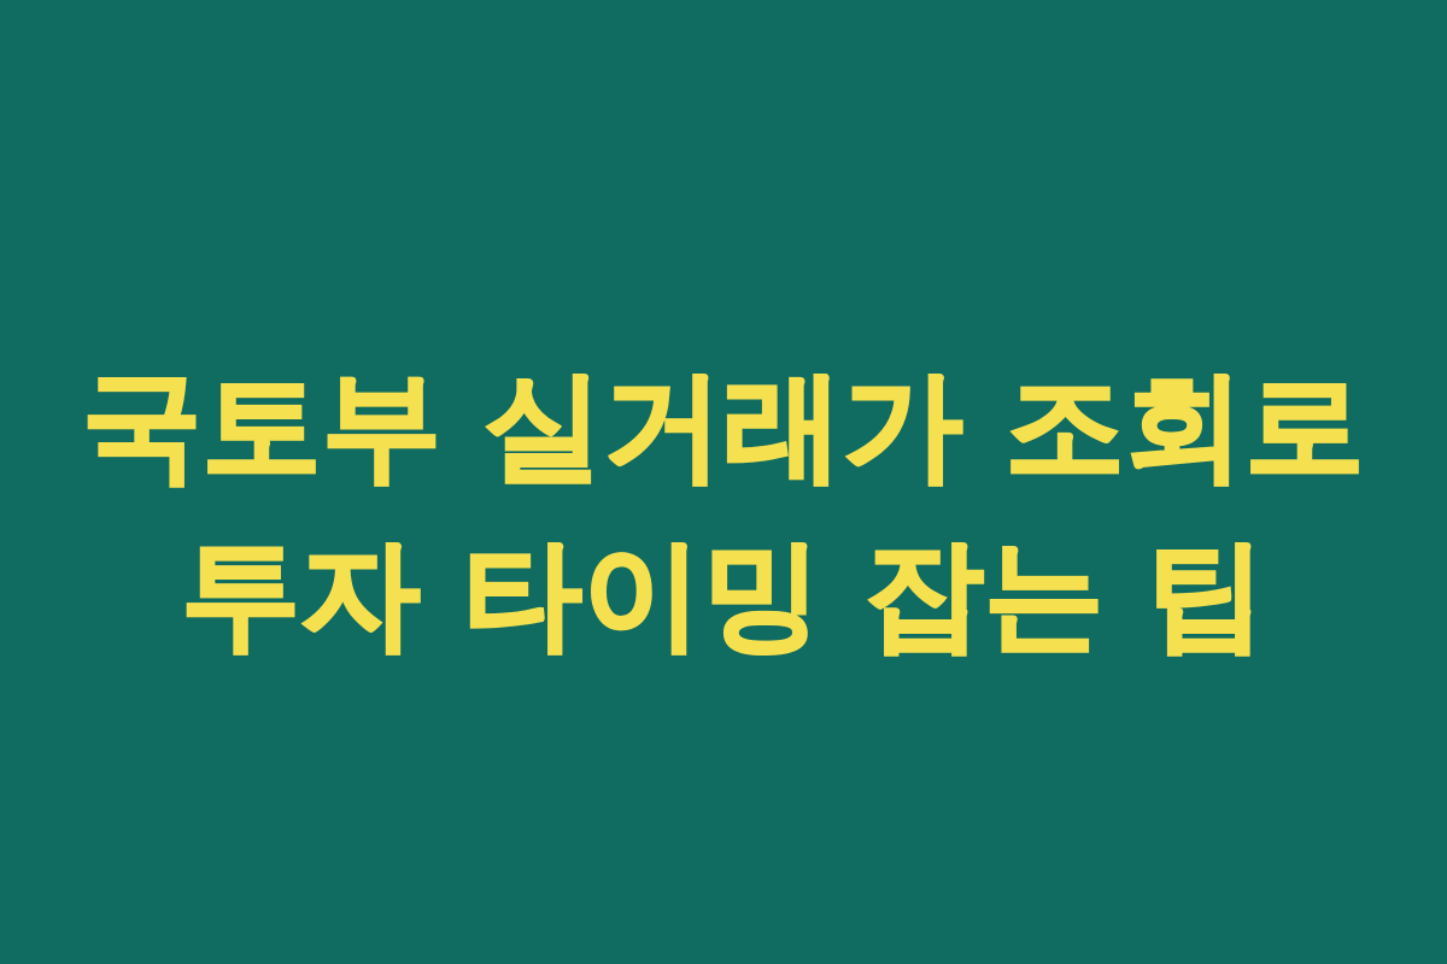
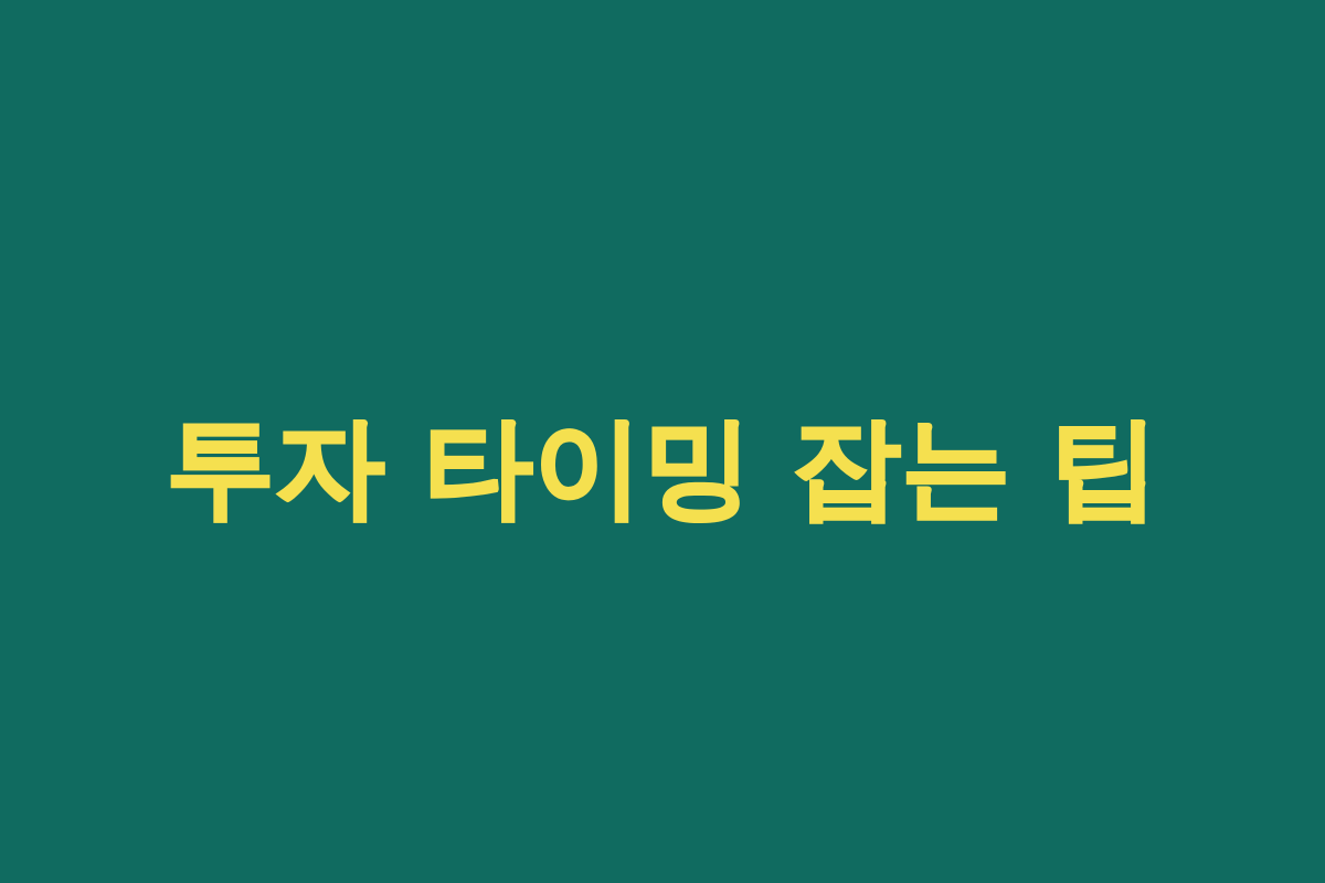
- 국토부 실거래가 조회로
  투자 타이밍 잡는 팁
